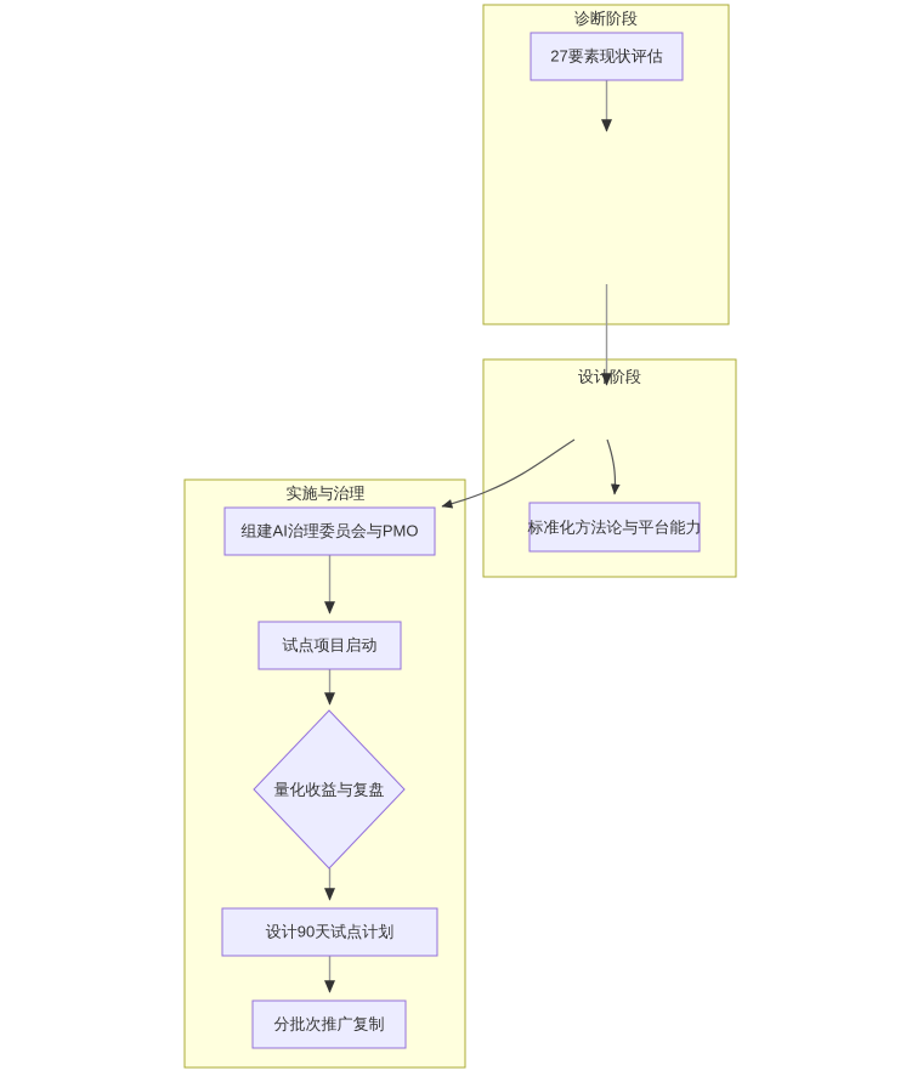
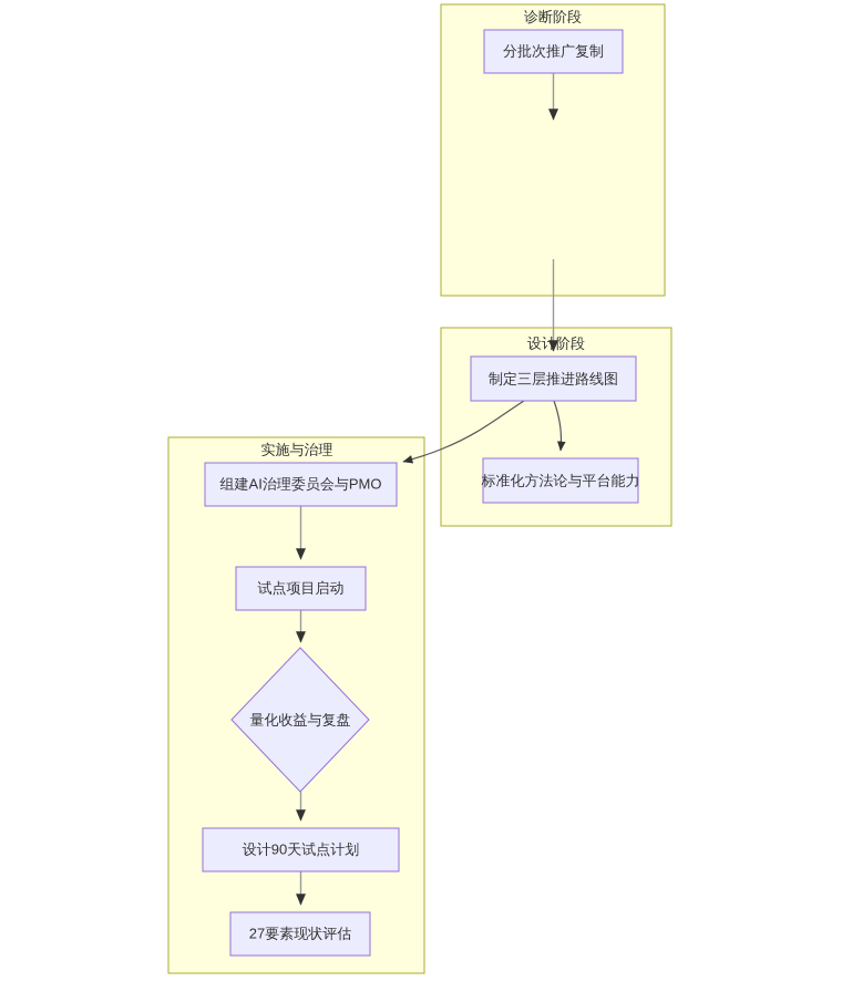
  诊断阶段
  设计阶段
  实施与治理
- 27要素现状评估
+ 分批次推广复制
+ 制定三层推进路线图
  标准化方法论与平台能力
  组建AI治理委员会与PMO
  试点项目启动
  量化收益与复盘
  设计90天试点计划
- 分批次推广复制
+ 27要素现状评估
